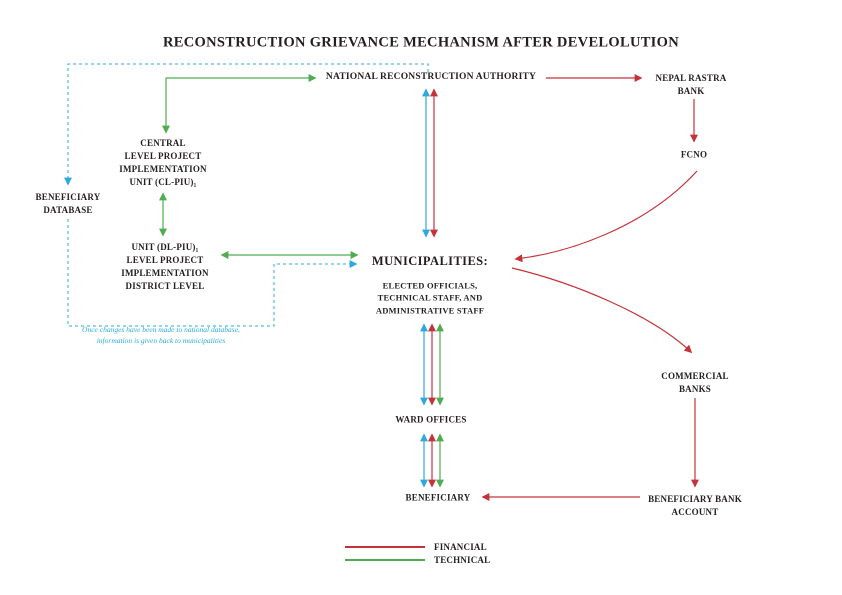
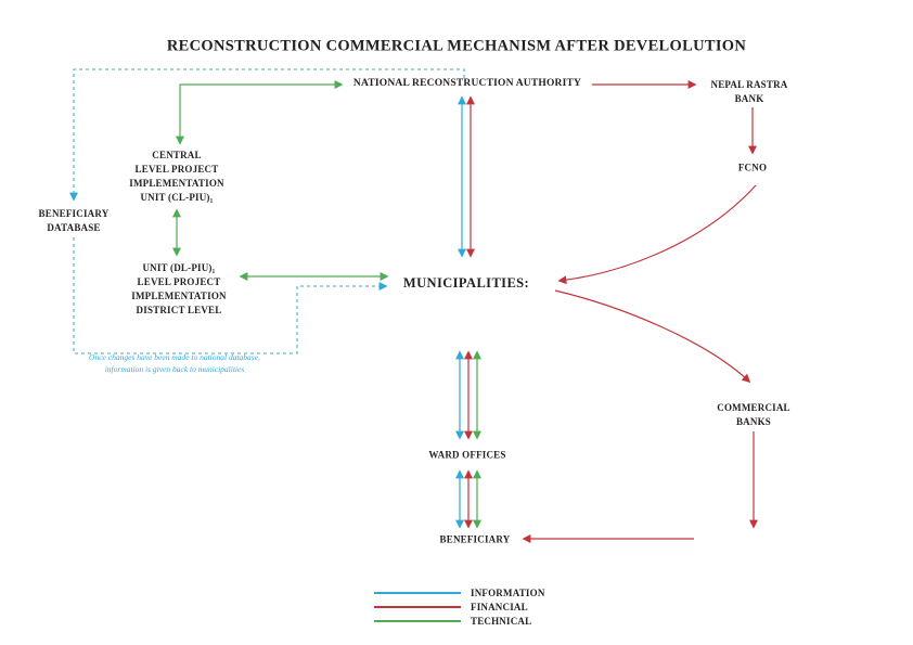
- RECONSTRUCTION GRIEVANCE MECHANISM AFTER DEVELOLUTION
+ RECONSTRUCTION COMMERCIAL MECHANISM AFTER DEVELOLUTION
  NATIONAL RECONSTRUCTION AUTHORITY
  NEPAL RASTRA
  BANK
  FCNO
  CENTRAL
  LEVEL PROJECT
  IMPLEMENTATION
  UNIT (CL-PIU)₁
  BENEFICIARY
  DATABASE
  UNIT (DL-PIU)₁
  LEVEL PROJECT
  IMPLEMENTATION
  DISTRICT LEVEL
  MUNICIPALITIES:
- ELECTED OFFICIALS,
- TECHNICAL STAFF, AND
- ADMINISTRATIVE STAFF
  COMMERCIAL
  BANKS
  WARD OFFICES
  BENEFICIARY
- BENEFICIARY BANK
- ACCOUNT
  Once changes have been made to national database,
  information is given back to municipalities
+ INFORMATION
  FINANCIAL
  TECHNICAL
